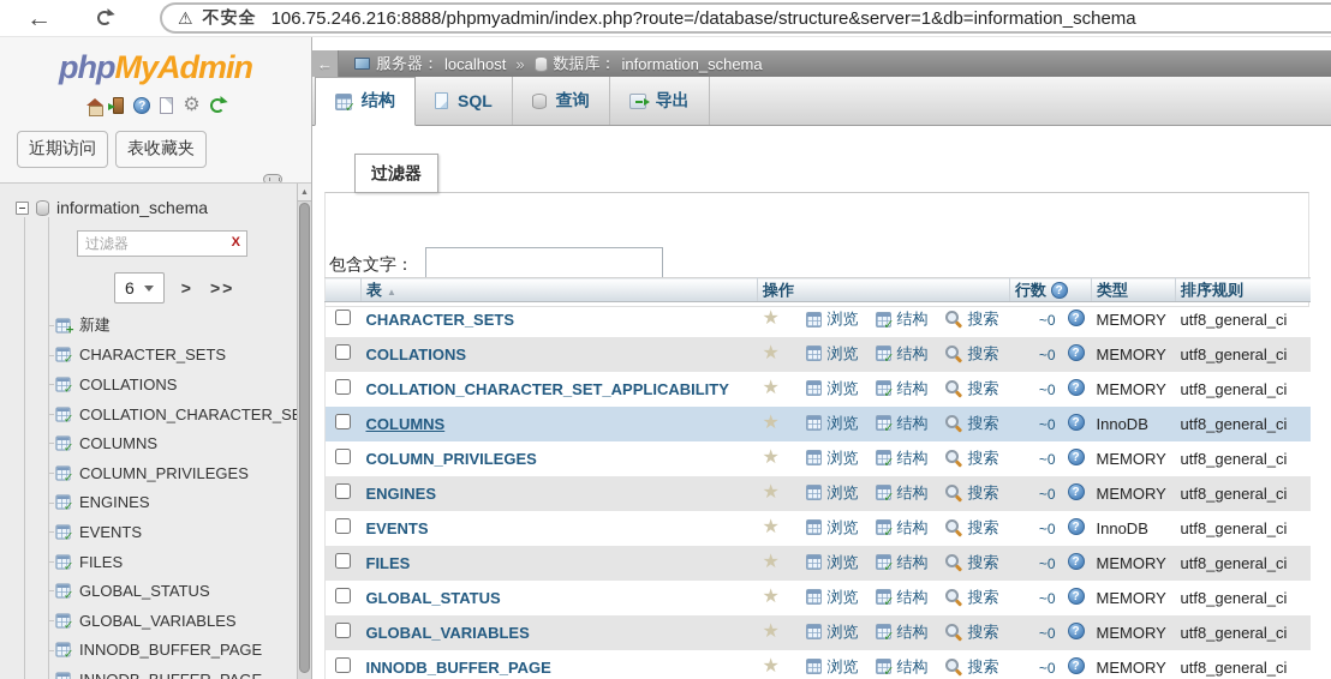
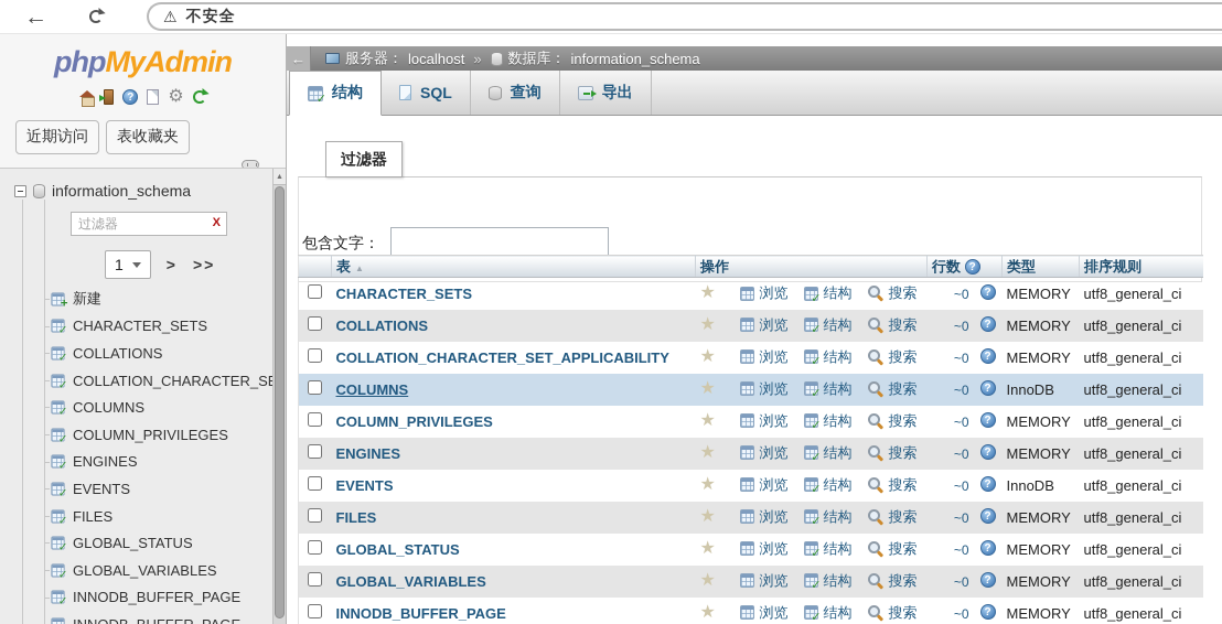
  ←
  ⚠
  不安全
- 106.75.246.216:8888/phpmyadmin/index.php?route=/database/structure&server=1&db=information_schema
  phpMyAdmin
  ⚙
  近期访问
  表收藏夹
  information_schema
  过滤器
  X
- 6
+ 1
  >
  >>
  新建
  CHARACTER_SETS
  COLLATIONS
  COLUMNS
  COLUMN_PRIVILEGES
  ENGINES
  EVENTS
  FILES
  GLOBAL_STATUS
  GLOBAL_VARIABLES
  INNODB_BUFFER_PAGE
  ←
  服务器：
  localhost
  »
  数据库：
  information_schema
  结构
  SQL
  查询
  导出
  过滤器
  包含文字：
  	表 ▲	操作	行数	类型	排序规则
  	CHARACTER_SETS	★	浏览	结构	搜索	~0		MEMORY	utf8_general_ci
  	COLLATIONS	★	浏览	结构	搜索	~0		MEMORY	utf8_general_ci
  	COLLATION_CHARACTER_SET_APPLICABILITY	★	浏览	结构	搜索	~0		MEMORY	utf8_general_ci
  	COLUMNS	★	浏览	结构	搜索	~0		InnoDB	utf8_general_ci
  	COLUMN_PRIVILEGES	★	浏览	结构	搜索	~0		MEMORY	utf8_general_ci
  	ENGINES	★	浏览	结构	搜索	~0		MEMORY	utf8_general_ci
  	EVENTS	★	浏览	结构	搜索	~0		InnoDB	utf8_general_ci
  	FILES	★	浏览	结构	搜索	~0		MEMORY	utf8_general_ci
  	GLOBAL_STATUS	★	浏览	结构	搜索	~0		MEMORY	utf8_general_ci
  	GLOBAL_VARIABLES	★	浏览	结构	搜索	~0		MEMORY	utf8_general_ci
  	INNODB_BUFFER_PAGE	★	浏览	结构	搜索	~0		MEMORY	utf8_general_ci
